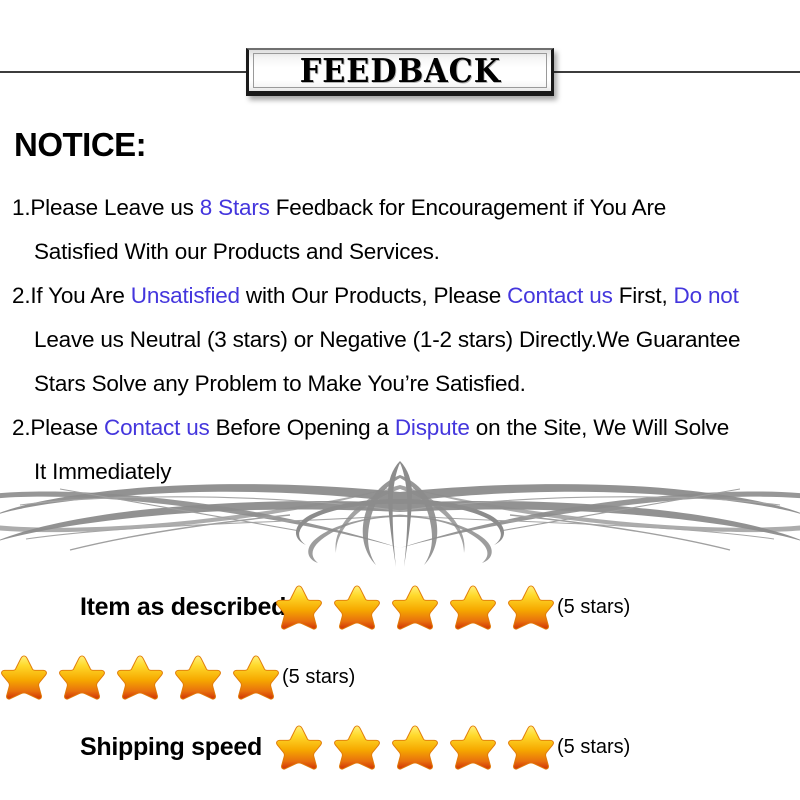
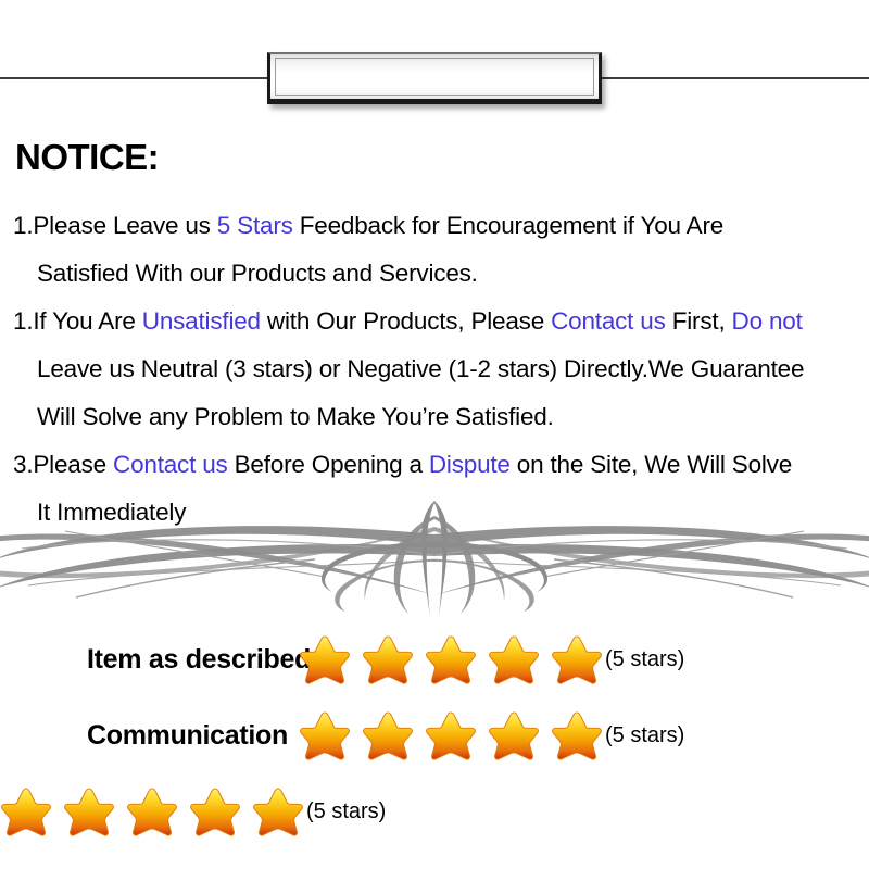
- FEEDBACK
  NOTICE:
- 1.Please Leave us 8 Stars Feedback for Encouragement if You Are
+ 1.Please Leave us 5 Stars Feedback for Encouragement if You Are
  Satisfied With our Products and Services.
- 2.If You Are Unsatisfied with Our Products, Please Contact us First, Do not
+ 1.If You Are Unsatisfied with Our Products, Please Contact us First, Do not
  Leave us Neutral (3 stars) or Negative (1-2 stars) Directly.We Guarantee
- Stars Solve any Problem to Make You’re Satisfied.
+ Will Solve any Problem to Make You’re Satisfied.
- 2.Please Contact us Before Opening a Dispute on the Site, We Will Solve
+ 3.Please Contact us Before Opening a Dispute on the Site, We Will Solve
  It Immediately
  Item as describe
  (5 stars)
+ Communication
  (5 stars)
- Shipping speed
  (5 stars)
